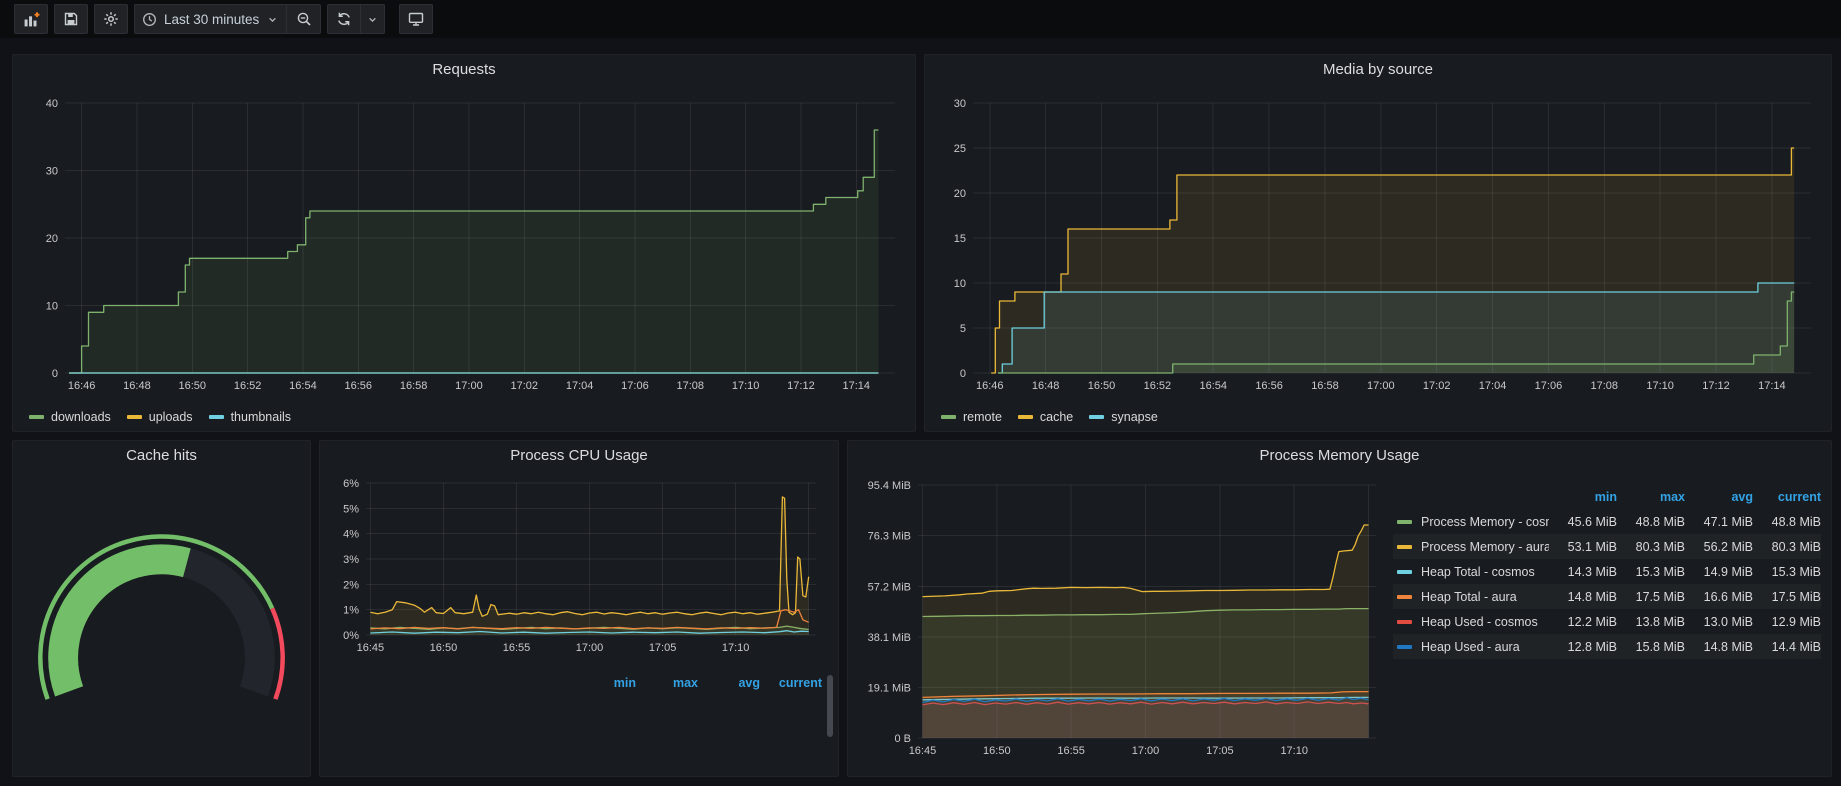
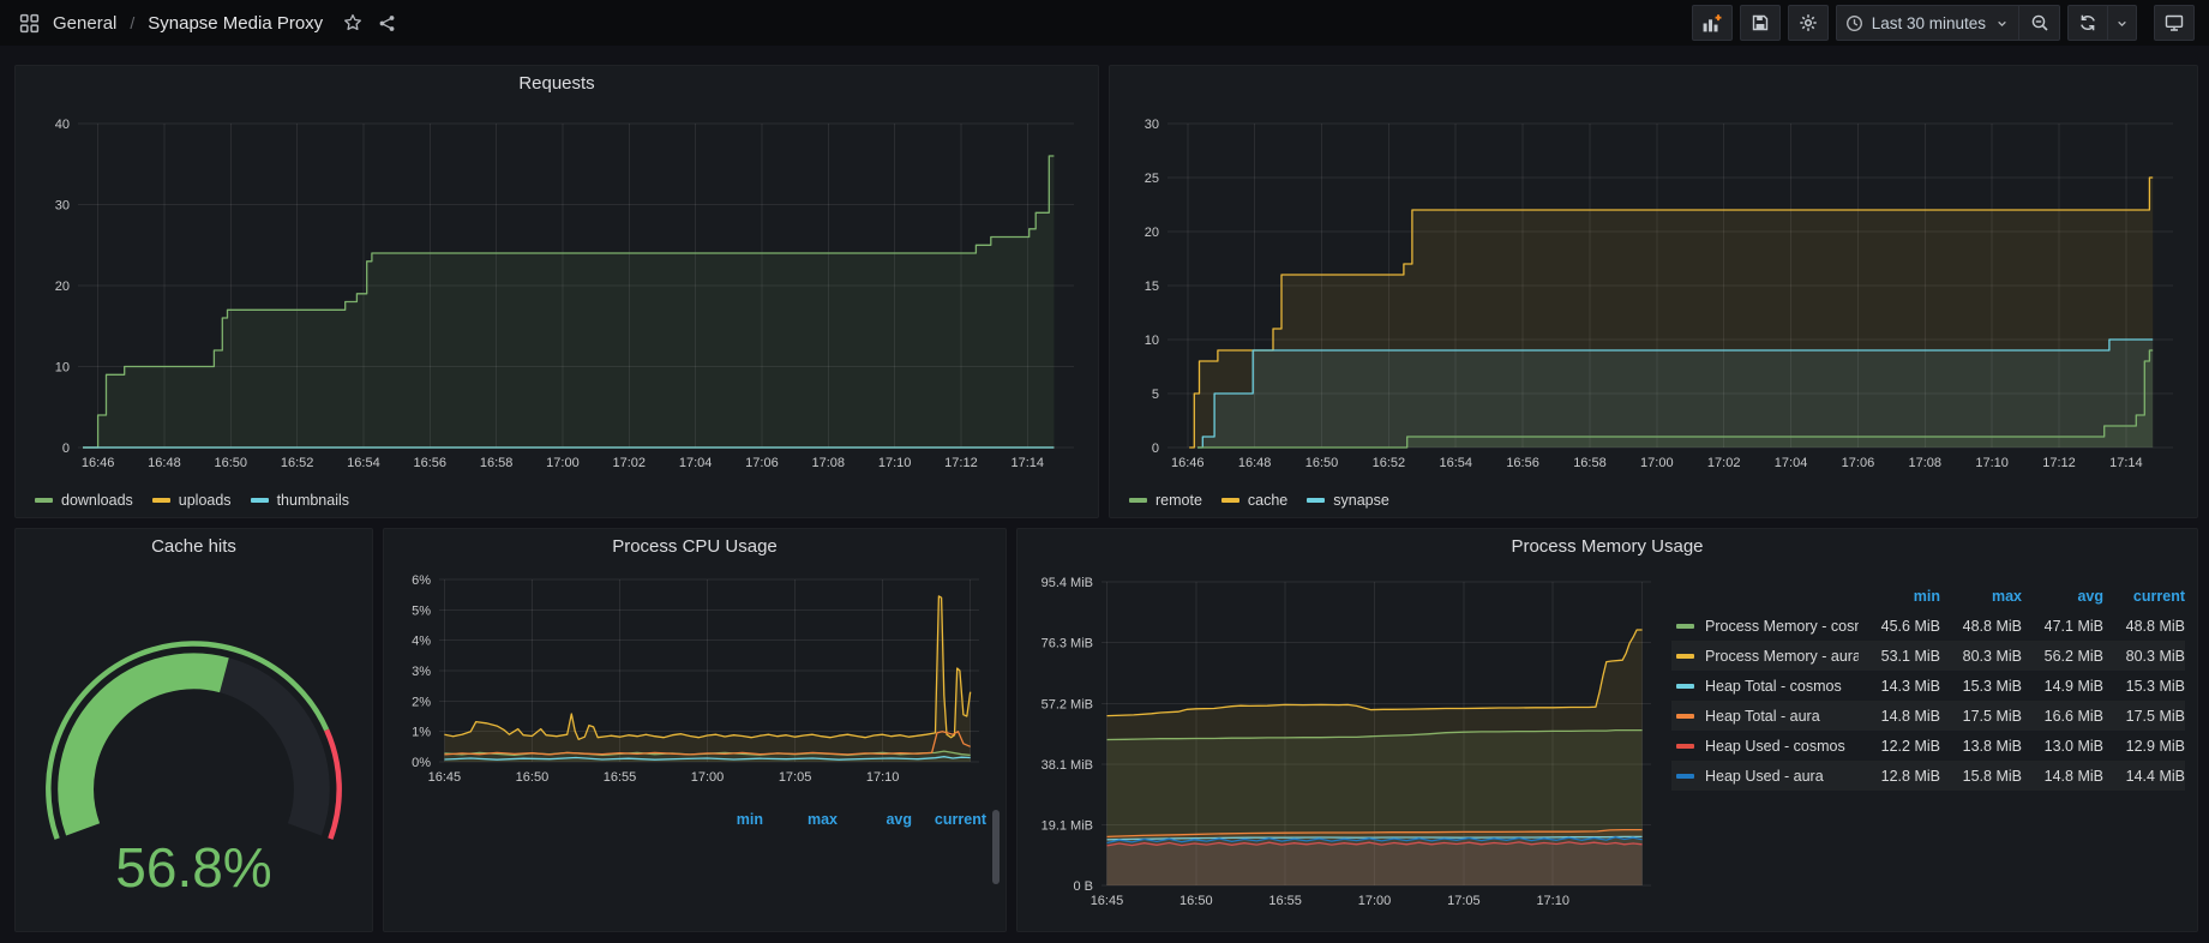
+ General
+ /
+ Synapse Media Proxy
  Last 30 minutes
  Requests
  0
  10
  20
  30
  40
  16:46
  16:48
  16:50
  16:52
  16:54
  16:56
  16:58
  17:00
  17:02
  17:04
  17:06
  17:08
  17:10
  17:12
  17:14
  downloads
  uploads
  thumbnails
- Media by source
  0
  5
  10
  15
  20
  25
  30
  16:46
  16:48
  16:50
  16:52
  16:54
  16:56
  16:58
  17:00
  17:02
  17:04
  17:06
  17:08
  17:10
  17:12
  17:14
  remote
  cache
  synapse
  Cache hits
+ 56.8%
  Process CPU Usage
  0%
  1%
  2%
  3%
  4%
  5%
  6%
  16:45
  16:50
  16:55
  17:00
  17:05
  17:10
  min
  max
  avg
  current
  Process Memory Usage
  0 B
  19.1 MiB
  38.1 MiB
  57.2 MiB
  76.3 MiB
  95.4 MiB
  16:45
  16:50
  16:55
  17:00
  17:05
  17:10
  min
  max
  avg
  current
  Process Memory - cos
  45.6 MiB
  48.8 MiB
  47.1 MiB
  48.8 MiB
  Process Memory - aura
  53.1 MiB
  80.3 MiB
  56.2 MiB
  80.3 MiB
  Heap Total - cosmos
  14.3 MiB
  15.3 MiB
  14.9 MiB
  15.3 MiB
  Heap Total - aura
  14.8 MiB
  17.5 MiB
  16.6 MiB
  17.5 MiB
  Heap Used - cosmos
  12.2 MiB
  13.8 MiB
  13.0 MiB
  12.9 MiB
  Heap Used - aura
  12.8 MiB
  15.8 MiB
  14.8 MiB
  14.4 MiB
